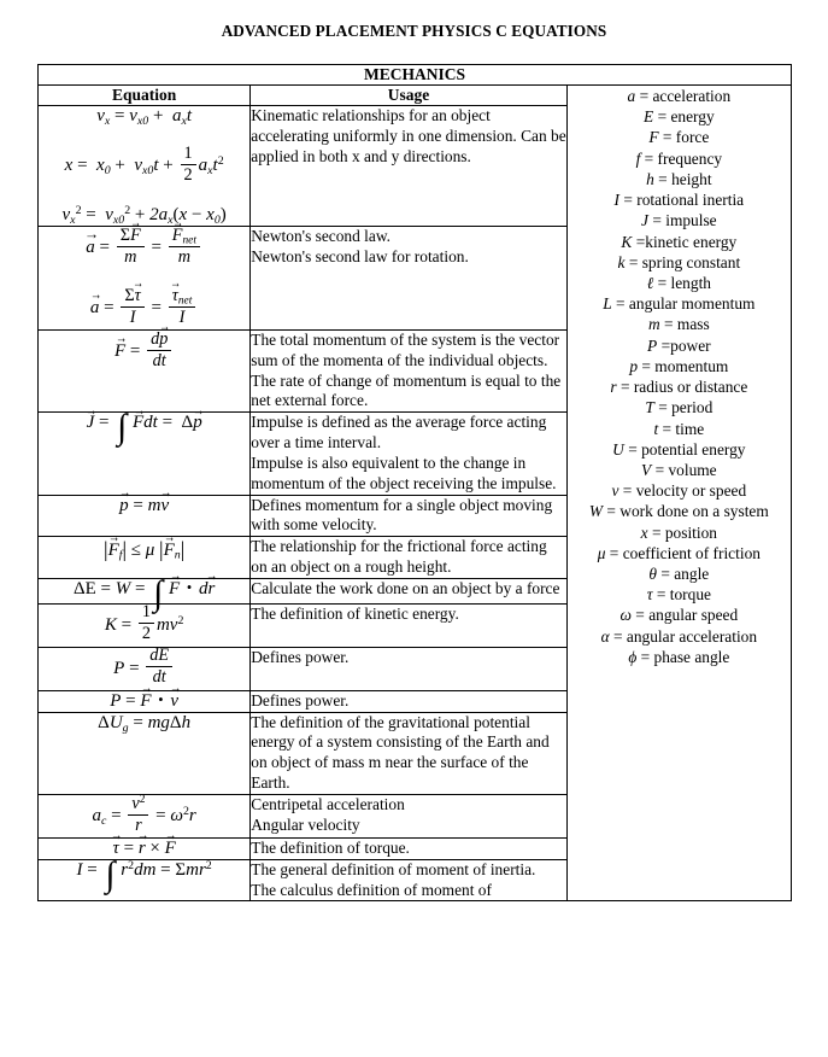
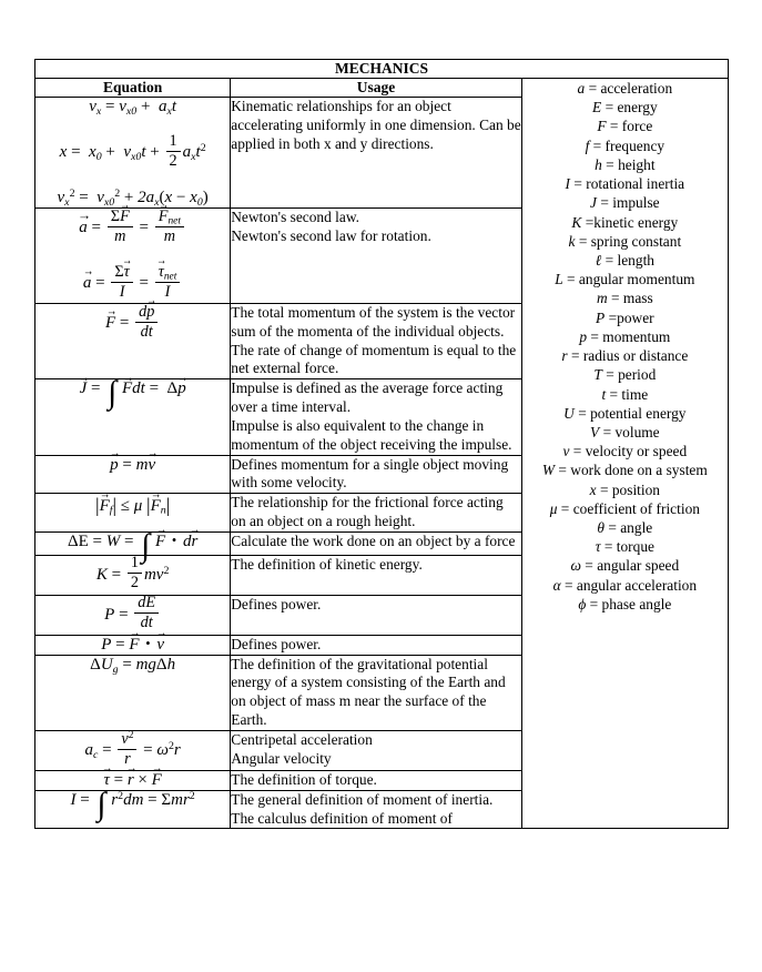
- ADVANCED PLACEMENT PHYSICS C EQUATIONS
  MECHANICS
  Equation	Usage	a = acceleration E = energy F = force f = frequency h = height I = rotational inertia J = impulse K =kinetic energy k = spring constant ℓ = length L = angular momentum m = mass P =power p = momentum r = radius or distance T = period t = time U = potential energy V = volume v = velocity or speed W = work done on a system x = position μ = coefficient of friction θ = angle τ = torque ω = angular speed α = angular acceleration ϕ = phase angle
  vx = vx0 + axt x = x0 + vx0t + 12 axt2 vx2 = vx02 + 2ax(x − x0)	Kinematic relationships for an object accelerating uniformly in one dimension. Can be applied in both x and y directions.
  a = ΣFm = Fnetm a = ΣτI = τnetI	Newton's second law. Newton's second law for rotation.
  F = dpdt	The total momentum of the system is the vector sum of the momenta of the individual objects. The rate of change of momentum is equal to the net external force.
  J = ∫ Fdt = Δp	Impulse is defined as the average force acting over a time interval. Impulse is also equivalent to the change in momentum of the object receiving the impulse.
  p = mv	Defines momentum for a single object moving with some velocity.
  |Ff| ≤ μ |Fn|	The relationship for the frictional force acting on an object on a rough height.
  ΔE = W = ∫ F • dr	Calculate the work done on an object by a force
  K = 12 mv2	The definition of kinetic energy.
  P = dEdt	Defines power.
  P = F • v	Defines power.
  ΔUg = mgΔh	The definition of the gravitational potential energy of a system consisting of the Earth and on object of mass m near the surface of the Earth.
  ac = v2r = ω2r	Centripetal acceleration Angular velocity
  τ = r × F	The definition of torque.
  I = ∫ r2dm = Σmr2	The general definition of moment of inertia. The calculus definition of moment of
